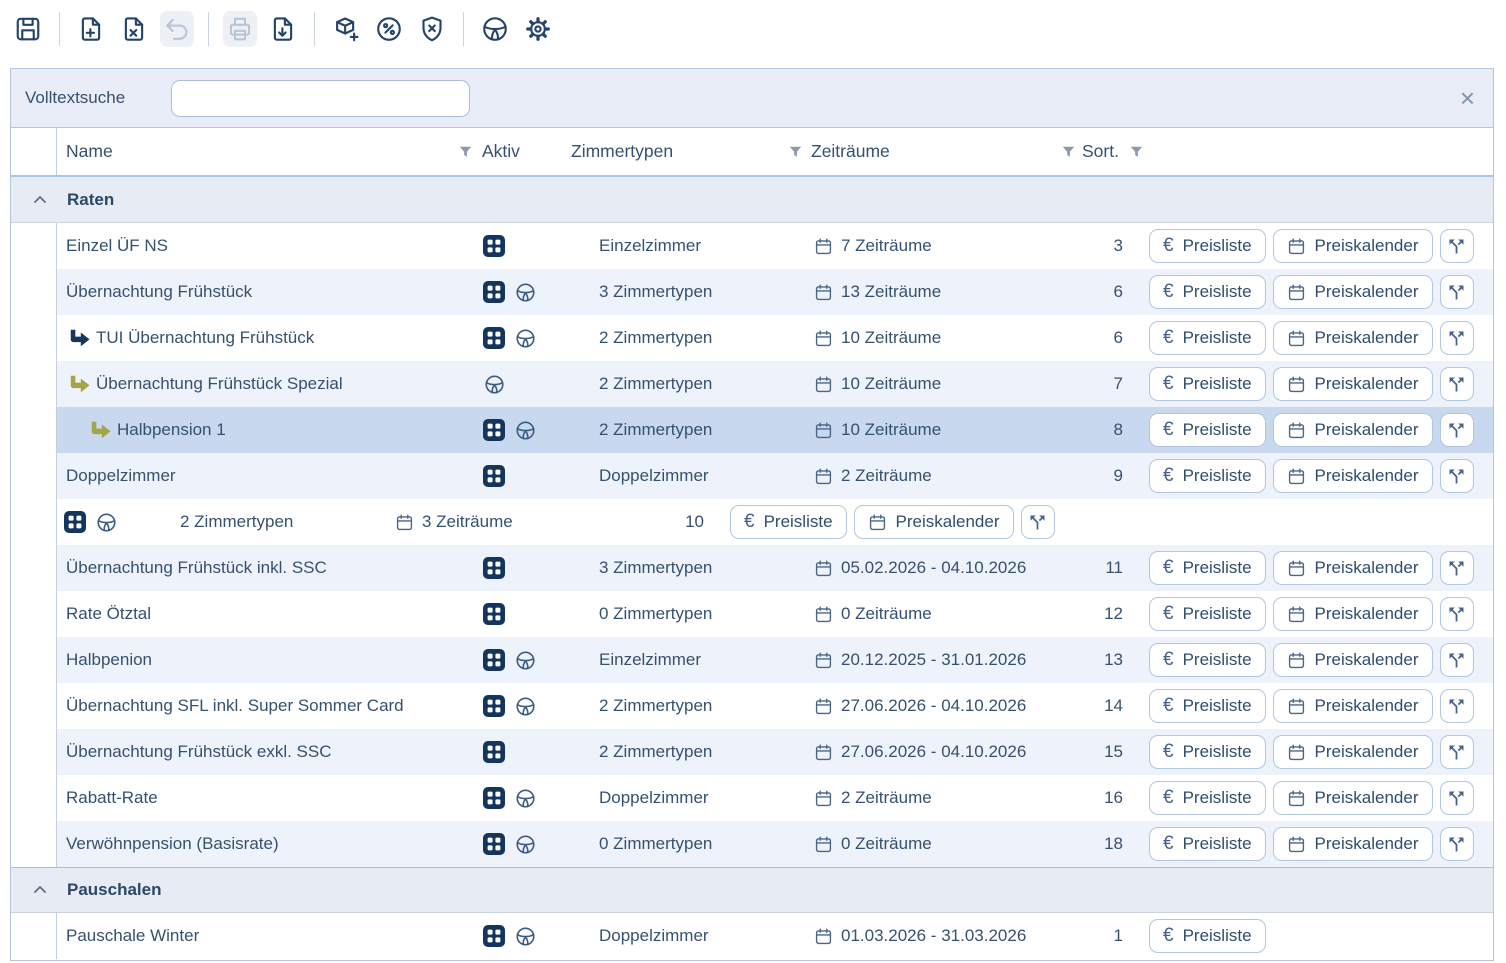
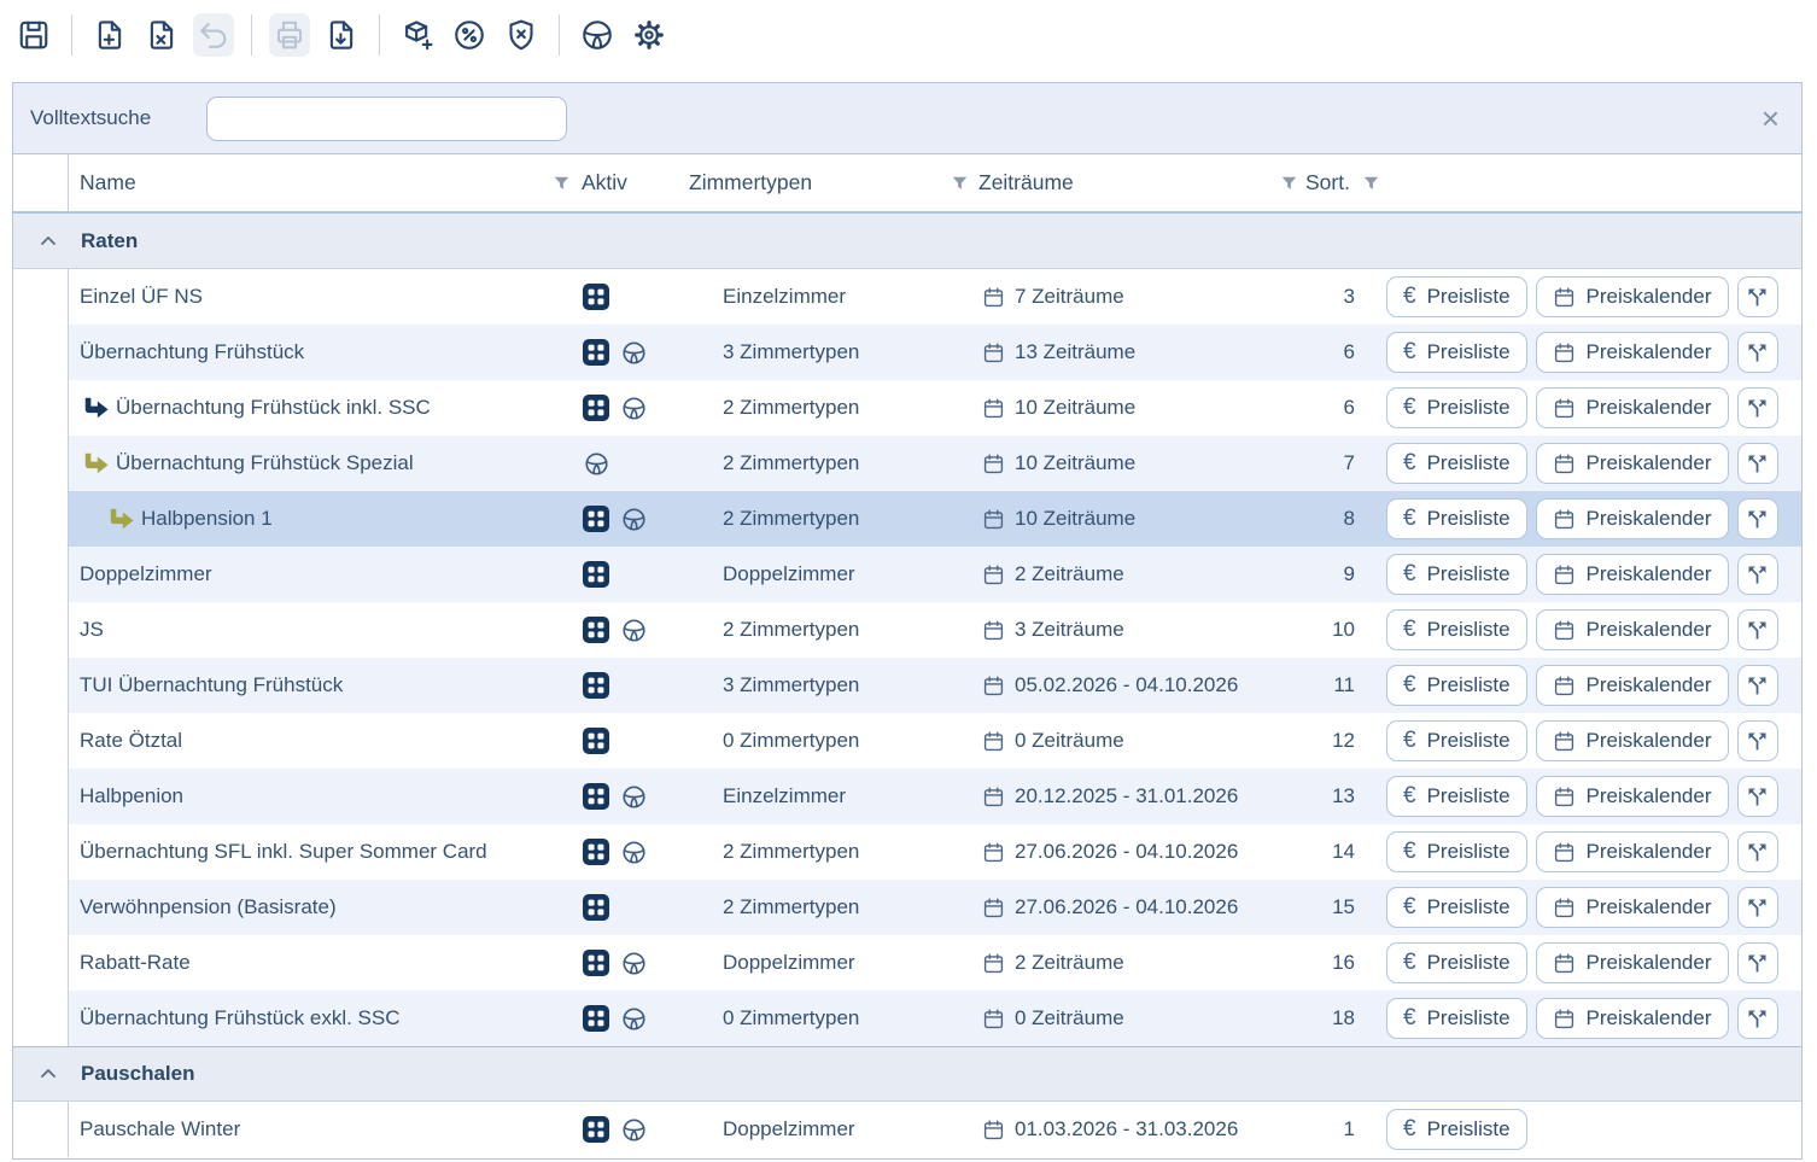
  Volltextsuche
  ×
  Name
  Aktiv
  Zimmertypen
  Zeiträume
  Sort.
  Raten
  Einzel ÜF NS
  Einzelzimmer
  7 Zeiträume
  3
  €
  Preisliste
  Preiskalender
  Übernachtung Frühstück
  3 Zimmertypen
  13 Zeiträume
  6
  €
  Preisliste
  Preiskalender
- TUI Übernachtung Frühstück
+ Übernachtung Frühstück inkl. SSC
  2 Zimmertypen
  10 Zeiträume
  6
  €
  Preisliste
  Preiskalender
  Übernachtung Frühstück Spezial
  2 Zimmertypen
  10 Zeiträume
  7
  €
  Preisliste
  Preiskalender
  Halbpension 1
  2 Zimmertypen
  10 Zeiträume
  8
  €
  Preisliste
  Preiskalender
  Doppelzimmer
  Doppelzimmer
  2 Zeiträume
  9
  €
  Preisliste
  Preiskalender
+ JS
  2 Zimmertypen
  3 Zeiträume
  10
  €
  Preisliste
  Preiskalender
- Übernachtung Frühstück inkl. SSC
+ TUI Übernachtung Frühstück
  3 Zimmertypen
  05.02.2026 - 04.10.2026
  11
  €
  Preisliste
  Preiskalender
  Rate Ötztal
  0 Zimmertypen
  0 Zeiträume
  12
  €
  Preisliste
  Preiskalender
  Halbpenion
  Einzelzimmer
  20.12.2025 - 31.01.2026
  13
  €
  Preisliste
  Preiskalender
  Übernachtung SFL inkl. Super Sommer Card
  2 Zimmertypen
  27.06.2026 - 04.10.2026
  14
  €
  Preisliste
  Preiskalender
- Übernachtung Frühstück exkl. SSC
+ Verwöhnpension (Basisrate)
  2 Zimmertypen
  27.06.2026 - 04.10.2026
  15
  €
  Preisliste
  Preiskalender
  Rabatt-Rate
  Doppelzimmer
  2 Zeiträume
  16
  €
  Preisliste
  Preiskalender
- Verwöhnpension (Basisrate)
+ Übernachtung Frühstück exkl. SSC
  0 Zimmertypen
  0 Zeiträume
  18
  €
  Preisliste
  Preiskalender
  Pauschalen
  Pauschale Winter
  Doppelzimmer
  01.03.2026 - 31.03.2026
  1
  €
  Preisliste
